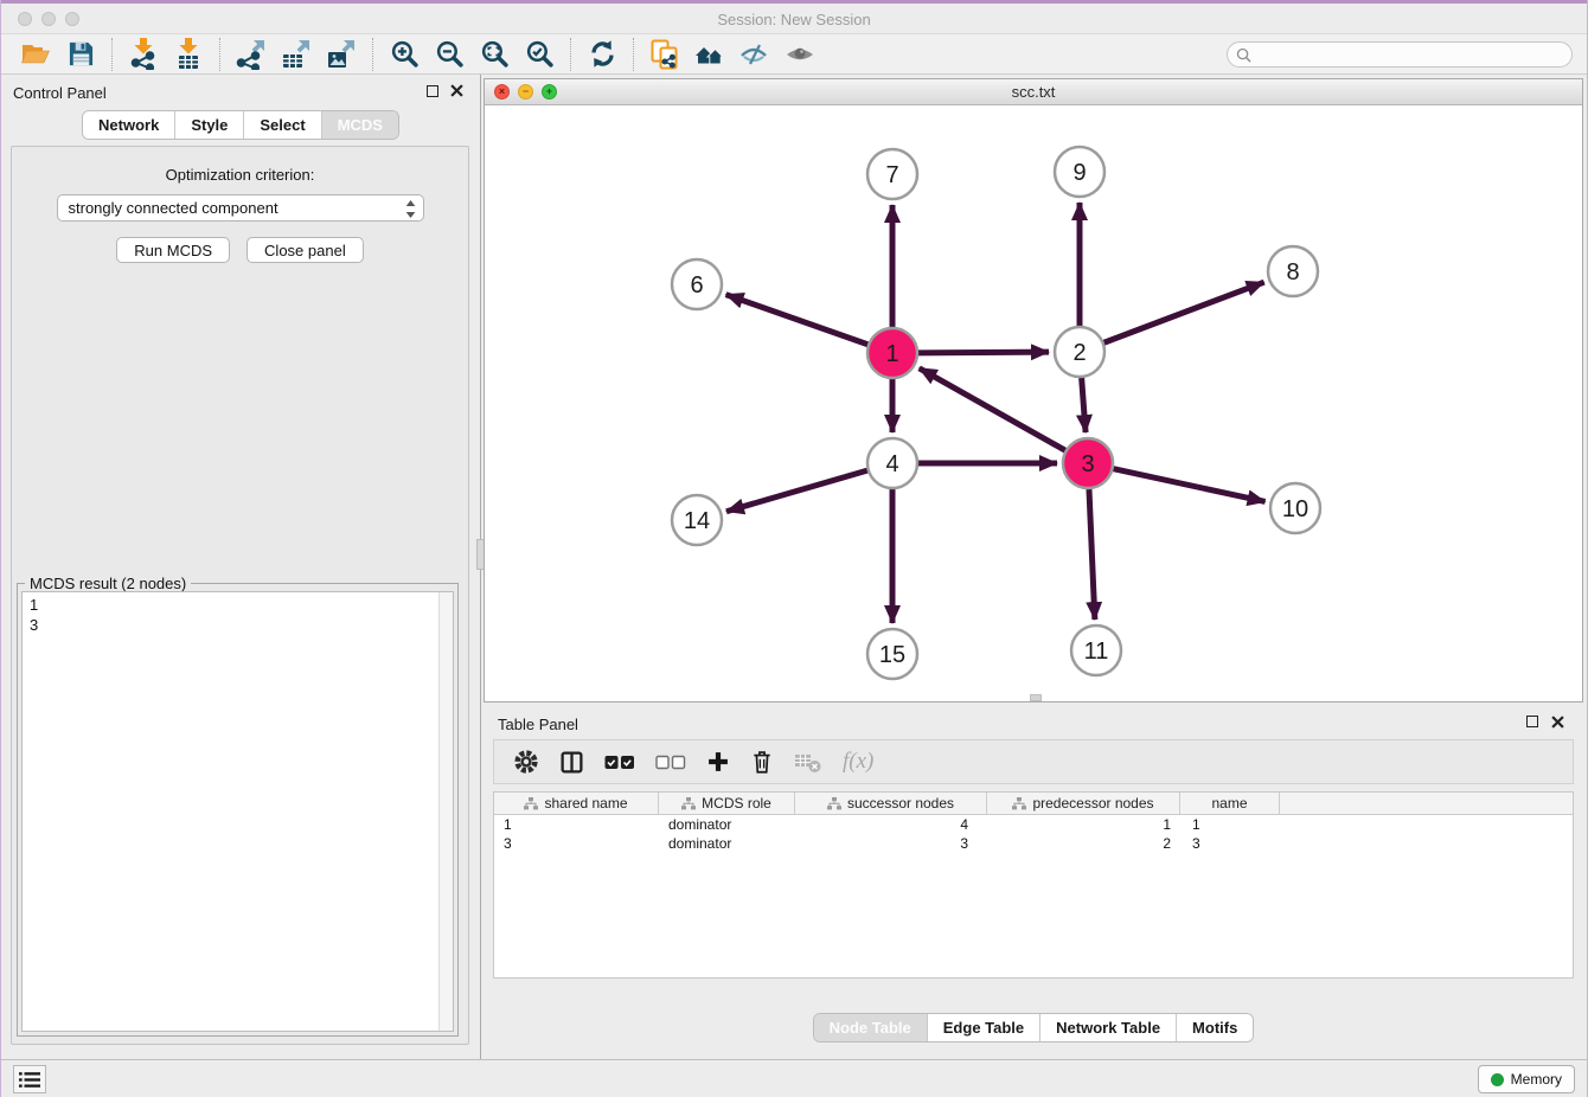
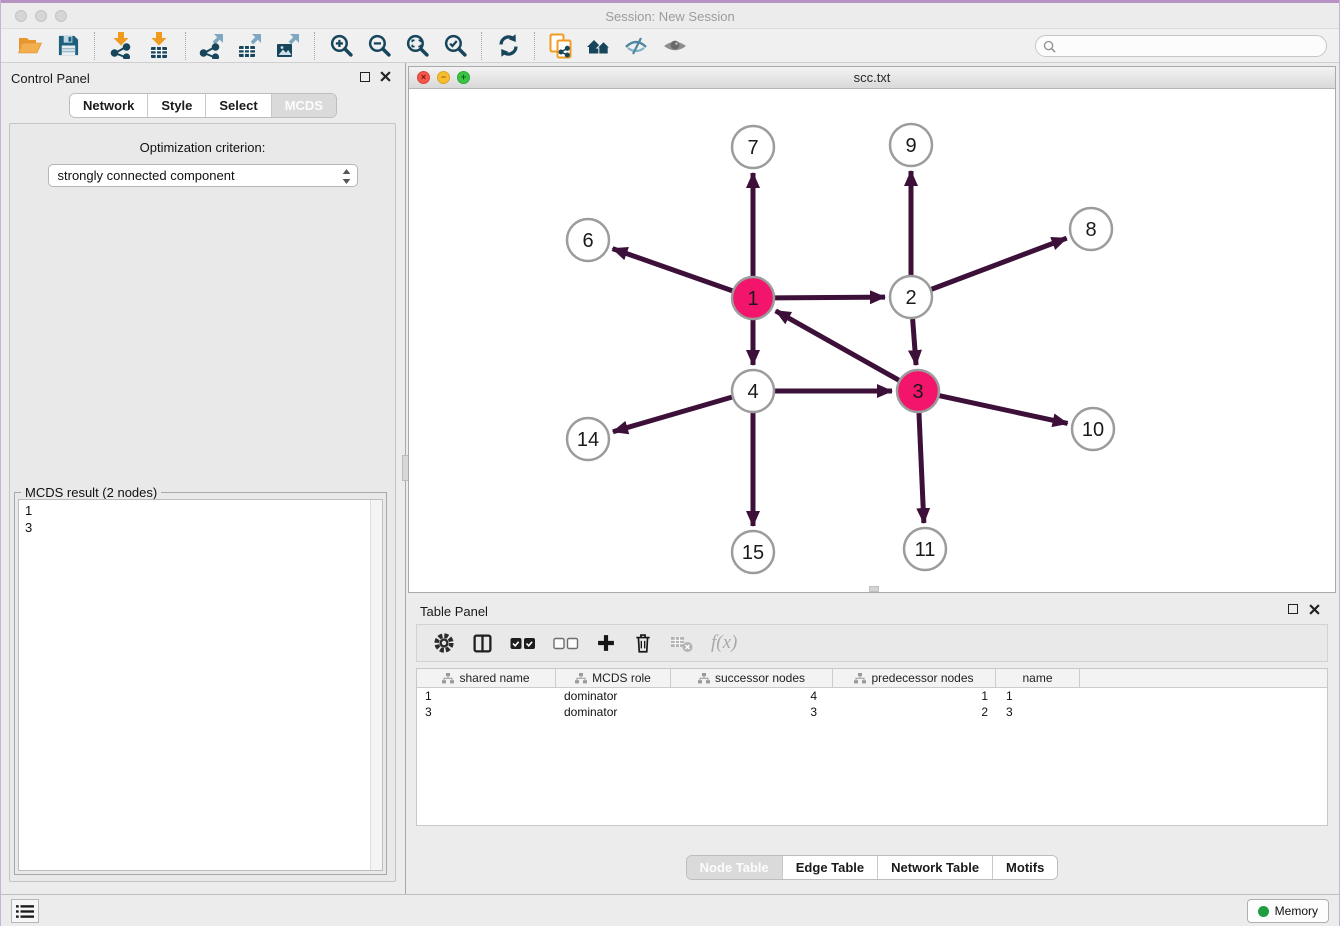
  Session: New Session
  Control Panel
  Network
  Style
  Select
  MCDS
  Optimization criterion:
  strongly connected component
- Run MCDS
- Close panel
  MCDS result (2 nodes)
  1
  3
  ×
  −
  +
  scc.txt
  7
  9
  6
  8
  1
  2
  4
  3
  14
  10
  15
  11
  Table Panel
  f(x)
  shared name
  MCDS role
  successor nodes
  predecessor nodes
  name
  1
  dominator
  4
  1
  1
  3
  dominator
  3
  2
  3
  Node Table
  Edge Table
  Network Table
  Motifs
  Memory
